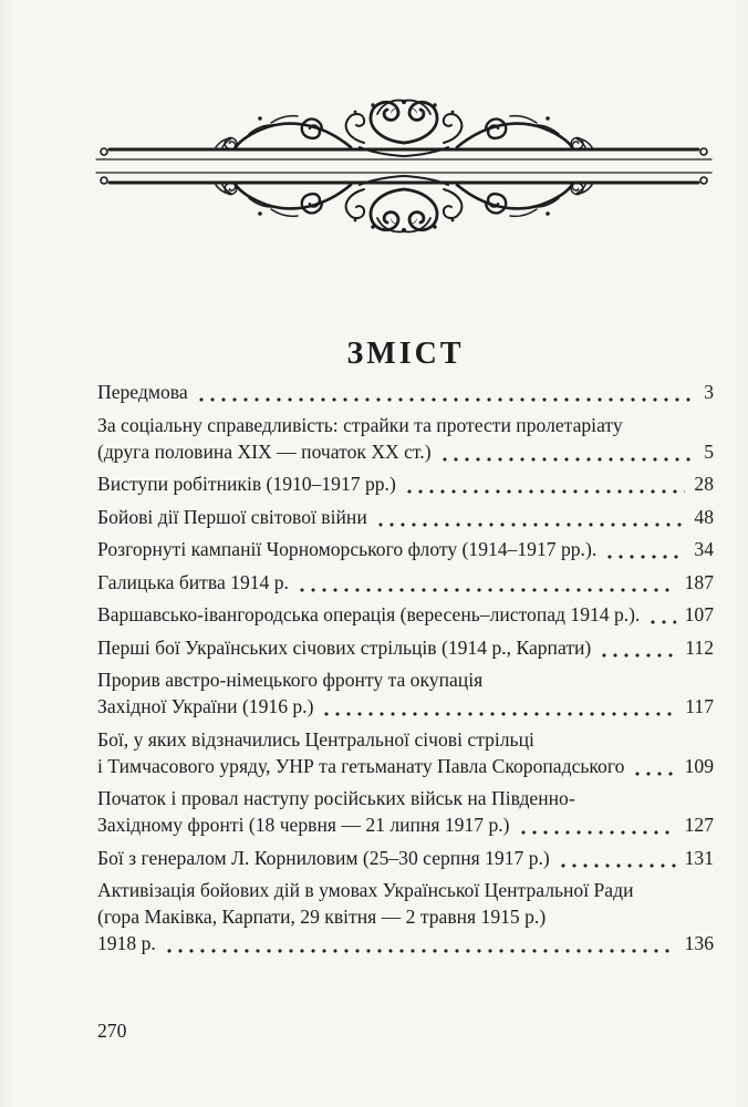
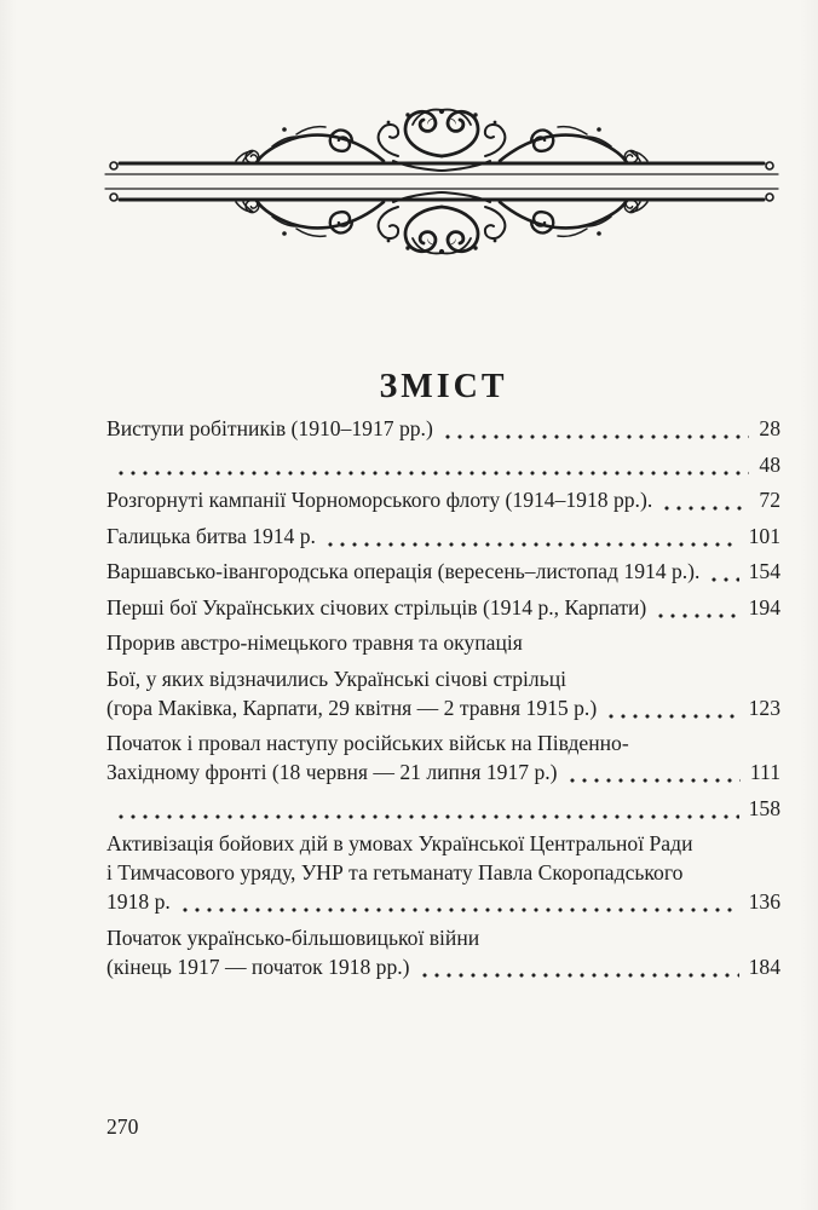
  ЗМІСТ
- Передмова
- 3
- За соціальну справедливість: страйки та протести пролетаріату
- (друга половина XIX — початок XX ст.)
- 5
  Виступи робітників (1910–1917 рр.)
  28
- Бойові дії Першої світової війни
  48
- Розгорнуті кампанії Чорноморського флоту (1914–1917 рр.).
+ Розгорнуті кампанії Чорноморського флоту (1914–1918 рр.).
- 34
+ 72
  Галицька битва 1914 р.
- 187
+ 101
  Варшавсько-івангородська операція (вересень–листопад 1914 р.).
- 107
+ 154
  Перші бої Українських січових стрільців (1914 р., Карпати)
- 112
+ 194
- Прорив австро-німецького фронту та окупація
+ Прорив австро-німецького травня та окупація
- Західної України (1916 р.)
- 117
- Бої, у яких відзначились Центральної січові стрільці
+ Бої, у яких відзначились Українські січові стрільці
- і Тимчасового уряду, УНР та гетьманату Павла Скоропадського
+ (гора Маківка, Карпати, 29 квітня — 2 травня 1915 р.)
- 109
+ 123
  Початок і провал наступу російських військ на Південно-
  Західному фронті (18 червня — 21 липня 1917 р.)
- 127
+ 111
- Бої з генералом Л. Корниловим (25–30 серпня 1917 р.)
- 131
+ 158
  Активізація бойових дій в умовах Української Центральної Ради
- (гора Маківка, Карпати, 29 квітня — 2 травня 1915 р.)
+ і Тимчасового уряду, УНР та гетьманату Павла Скоропадського
  1918 р.
  136
+ Початок українсько-більшовицької війни
+ (кінець 1917 — початок 1918 рр.)
+ 184
  270
